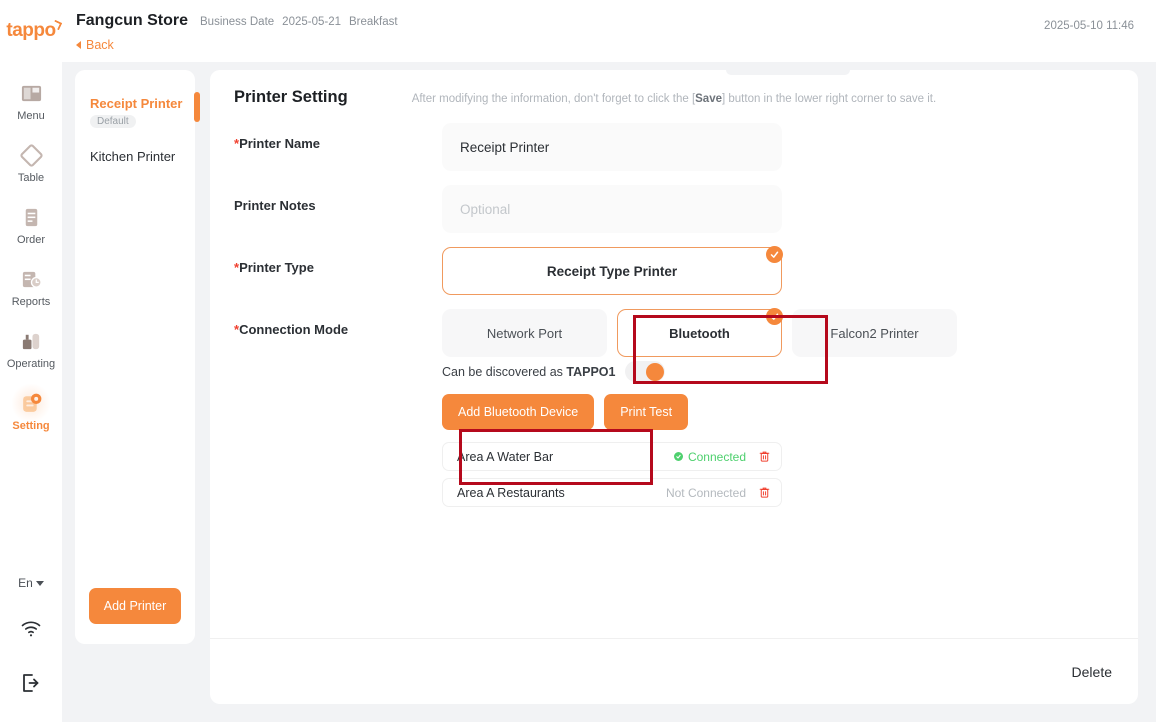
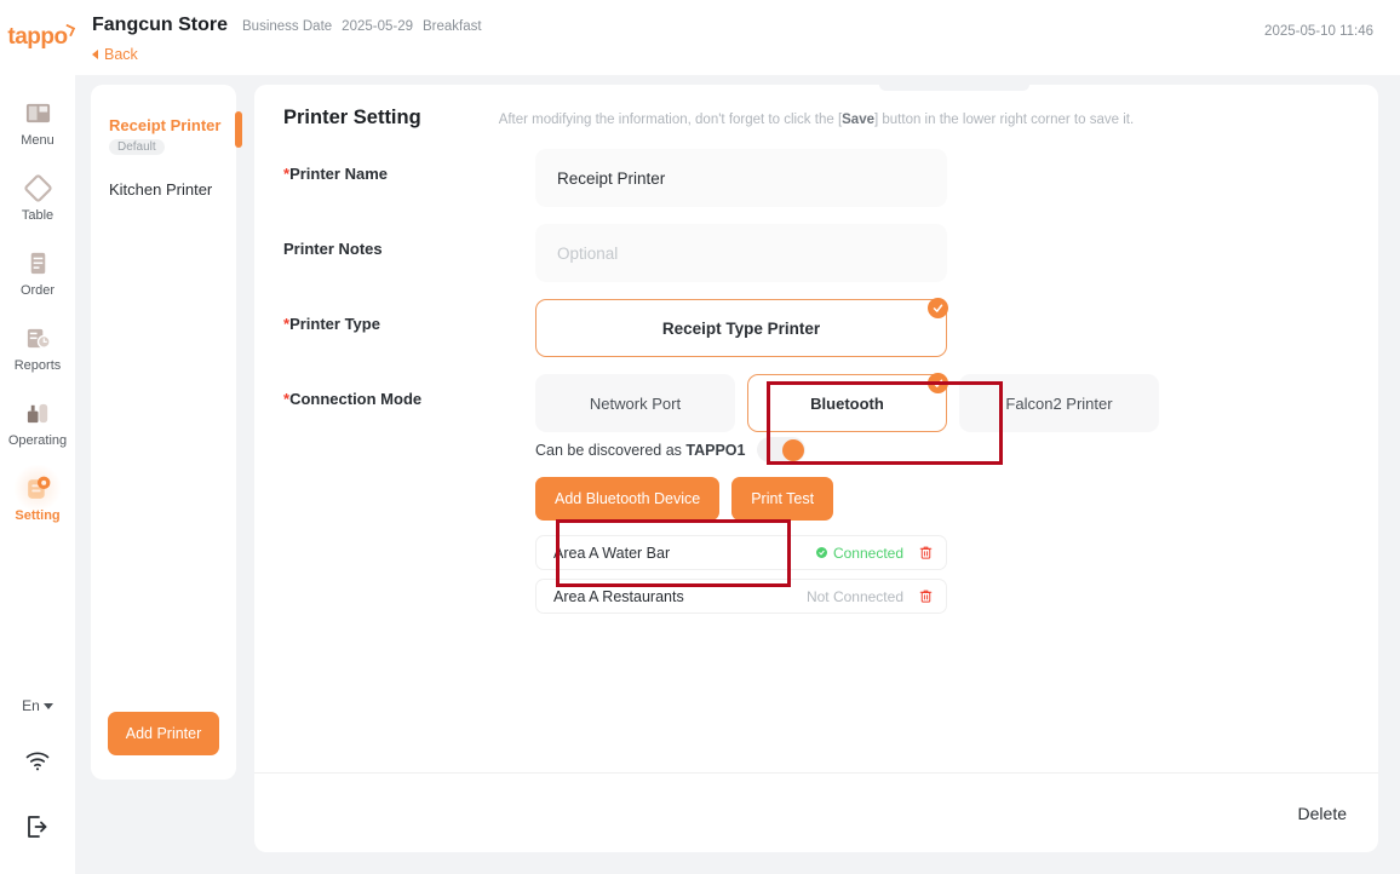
  tappo
  Menu
  Table
  Order
  Reports
  Operating
  Setting
  En
  Fangcun Store
  Business Date
- 2025-05-21
+ 2025-05-29
  Breakfast
  2025-05-10 11:46
  Back
  Receipt Printer
  Default
  Kitchen Printer
  Add Printer
  Printer Setting
  After modifying the information, don't forget to click the [Save] button in the lower right corner to save it.
  *Printer Name
  Receipt Printer
  Printer Notes
  Optional
  *Printer Type
  Receipt Type Printer
  *Connection Mode
  Network Port
  Bluetooth
  Falcon2 Printer
  Can be discovered as TAPPO1
  Add Bluetooth Device
  Print Test
  Area A Water Bar
  Connected
  Area A Restaurants
  Not Connected
  Delete
